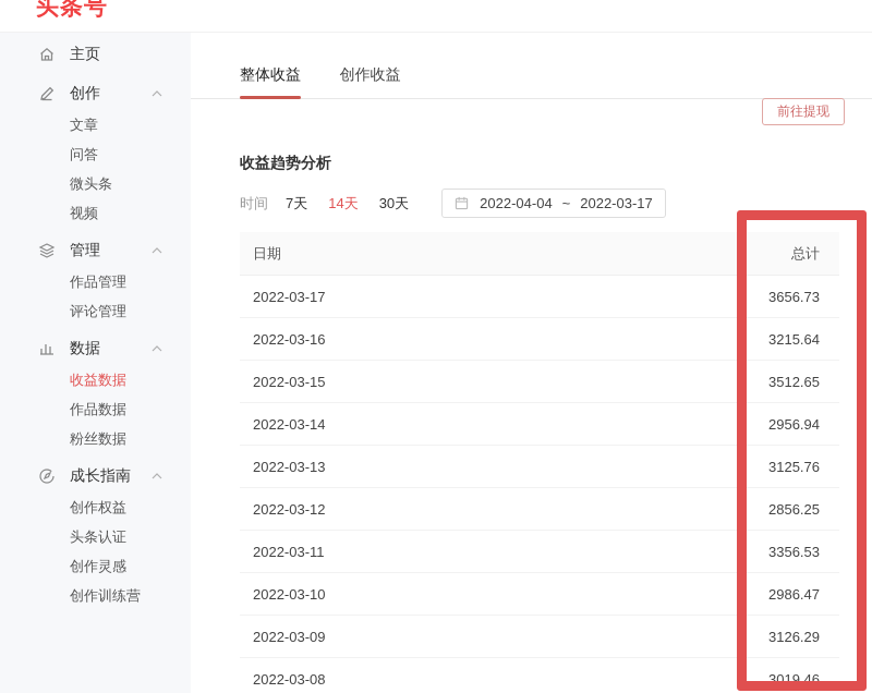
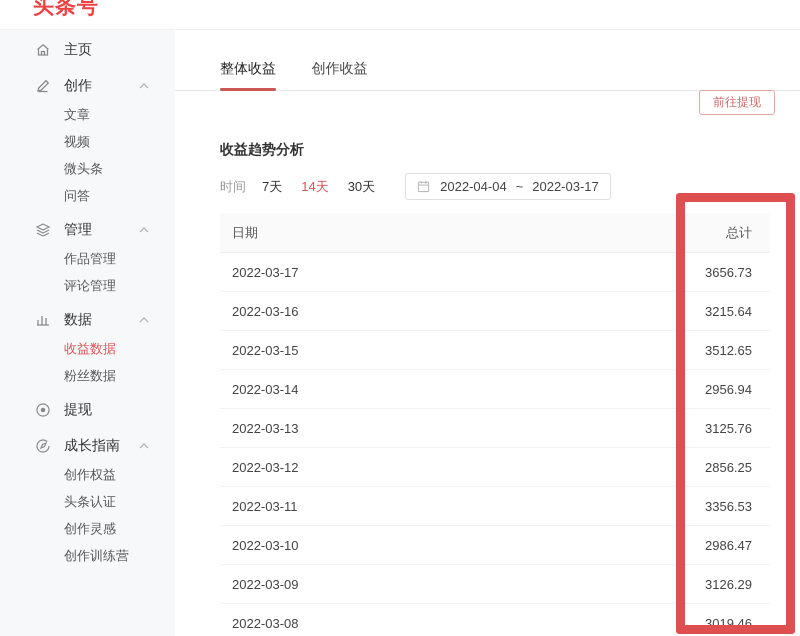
  头条号
  主页
  创作
  文章
- 问答
+ 视频
  微头条
- 视频
+ 问答
  管理
  作品管理
  评论管理
  数据
  收益数据
- 作品数据
  粉丝数据
+ 提现
  成长指南
  创作权益
  头条认证
  创作灵感
  创作训练营
  整体收益 创作收益
  前往提现
  收益趋势分析
  时间
  7天
  14天
  30天
  2022-04-04
  ~
  2022-03-17
  日期
  总计
  2022-03-17
  3656.73
  2022-03-16
  3215.64
  2022-03-15
  3512.65
  2022-03-14
  2956.94
  2022-03-13
  3125.76
  2022-03-12
  2856.25
  2022-03-11
  3356.53
  2022-03-10
  2986.47
  2022-03-09
  3126.29
  2022-03-08
  3019.46
